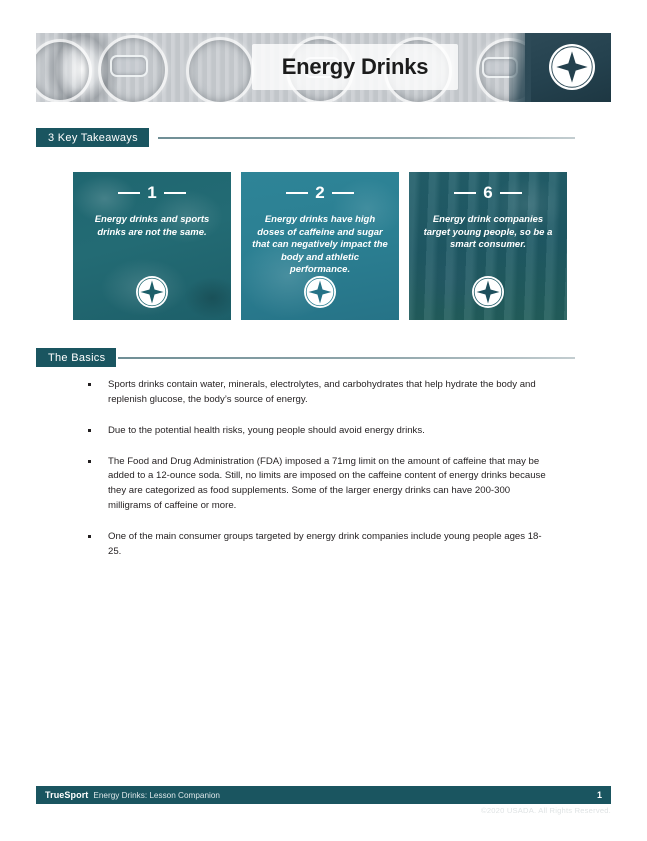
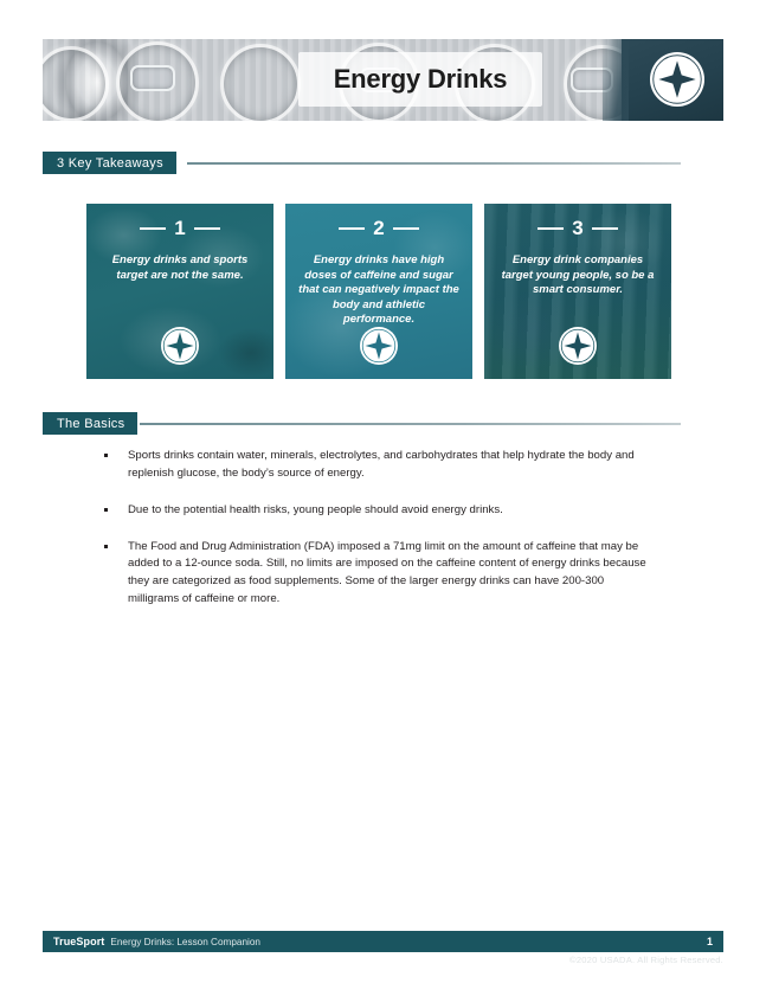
  Energy Drinks
  3 Key Takeaways
  1
- Energy drinks and sports drinks are not the same.
+ Energy drinks and sports target are not the same.
  2
  Energy drinks have high doses of caffeine and sugar that can negatively impact the body and athletic performance.
- 6
+ 3
  Energy drink companies target young people, so be a smart consumer.
  The Basics
  Sports drinks contain water, minerals, electrolytes, and carbohydrates that help hydrate the body and replenish glucose, the body’s source of energy.
  Due to the potential health risks, young people should avoid energy drinks.
  The Food and Drug Administration (FDA) imposed a 71mg limit on the amount of caffeine that may be added to a 12-ounce soda. Still, no limits are imposed on the caffeine content of energy drinks because they are categorized as food supplements. Some of the larger energy drinks can have 200-300 milligrams of caffeine or more.
- One of the main consumer groups targeted by energy drink companies include young people ages 18-25.
  TrueSport
  Energy Drinks: Lesson Companion
  1
  ©2020 USADA. All Rights Reserved.
